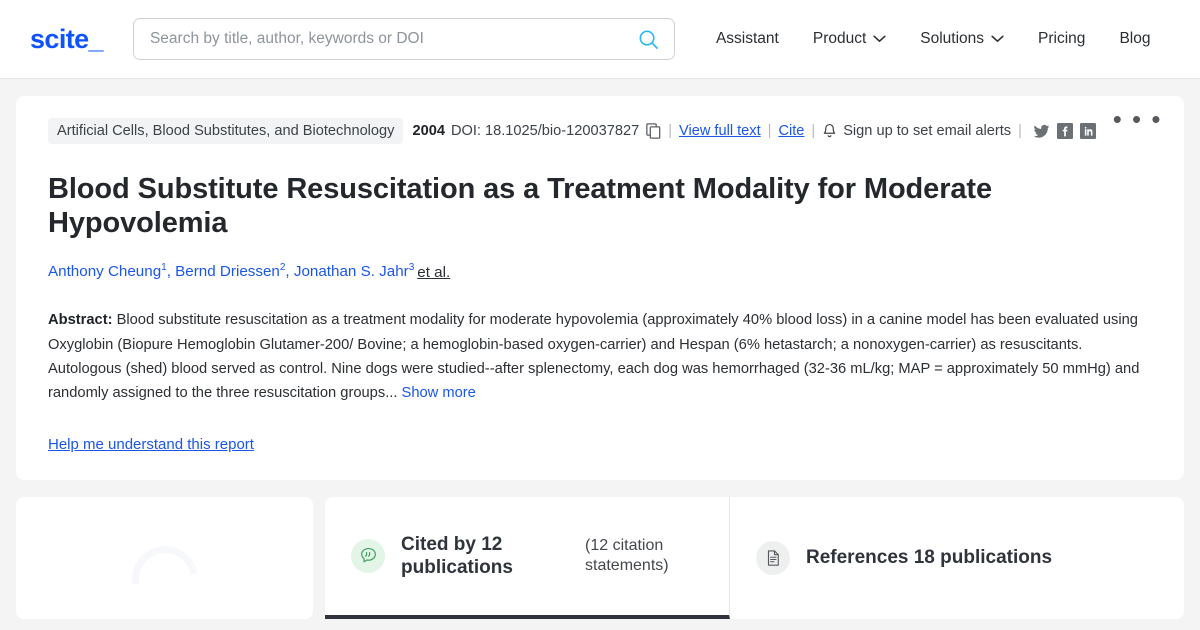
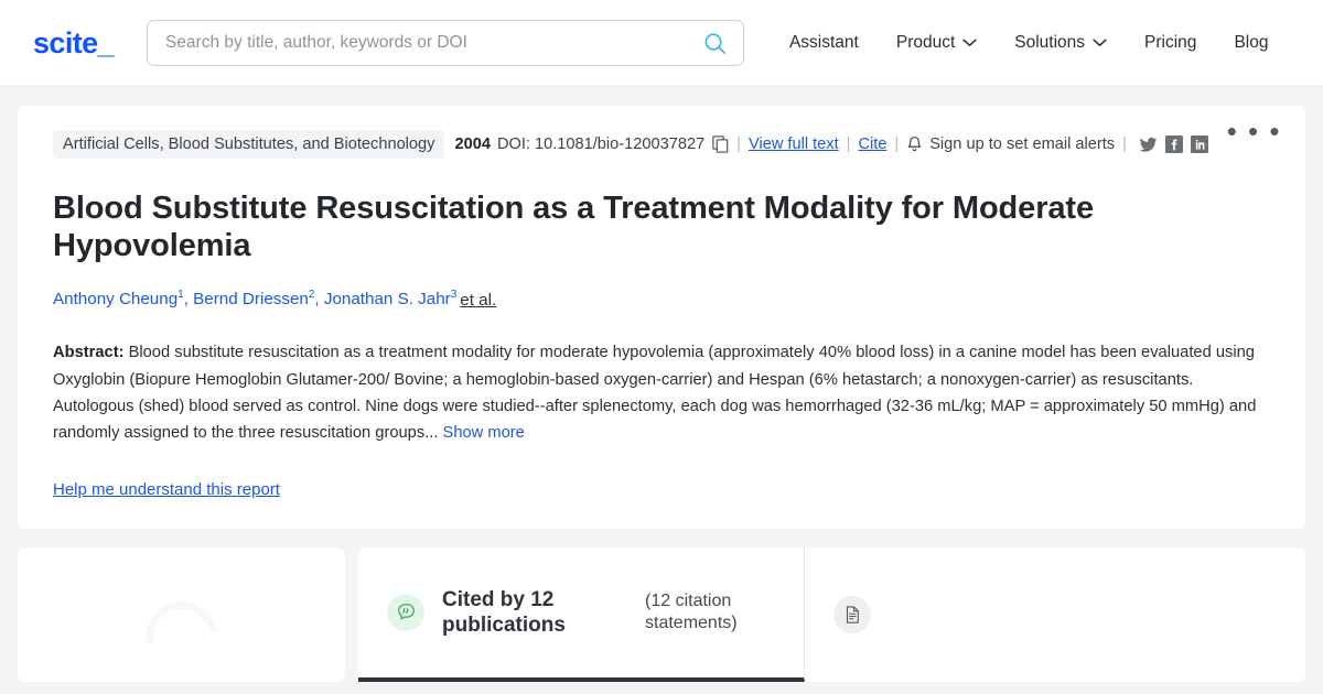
  scite_
  Search by title, author, keywords or DOI
  Assistant
  Product
  Solutions
  Pricing
  Blog
  • • •
  Artificial Cells, Blood Substitutes, and Biotechnology
  2004
- DOI: 18.1025/bio-120037827
+ DOI: 10.1081/bio-120037827
  |
  View full text
  |
  Cite
  |
  Sign up to set email alerts
  |
  Blood Substitute Resuscitation as a Treatment Modality for Moderate Hypovolemia
  Anthony Cheung1, Bernd Driessen2, Jonathan S. Jahr3 et al.
  Abstract: Blood substitute resuscitation as a treatment modality for moderate hypovolemia (approximately 40% blood loss) in a canine model has been evaluated using Oxyglobin (Biopure Hemoglobin Glutamer-200/ Bovine; a hemoglobin-based oxygen-carrier) and Hespan (6% hetastarch; a nonoxygen-carrier) as resuscitants. Autologous (shed) blood served as control. Nine dogs were studied--after splenectomy, each dog was hemorrhaged (32-36 mL/kg; MAP = approximately 50 mmHg) and randomly assigned to the three resuscitation groups... Show more
  Help me understand this report
  Cited by 12 publications
  (12 citation statements)
- References 18 publications
